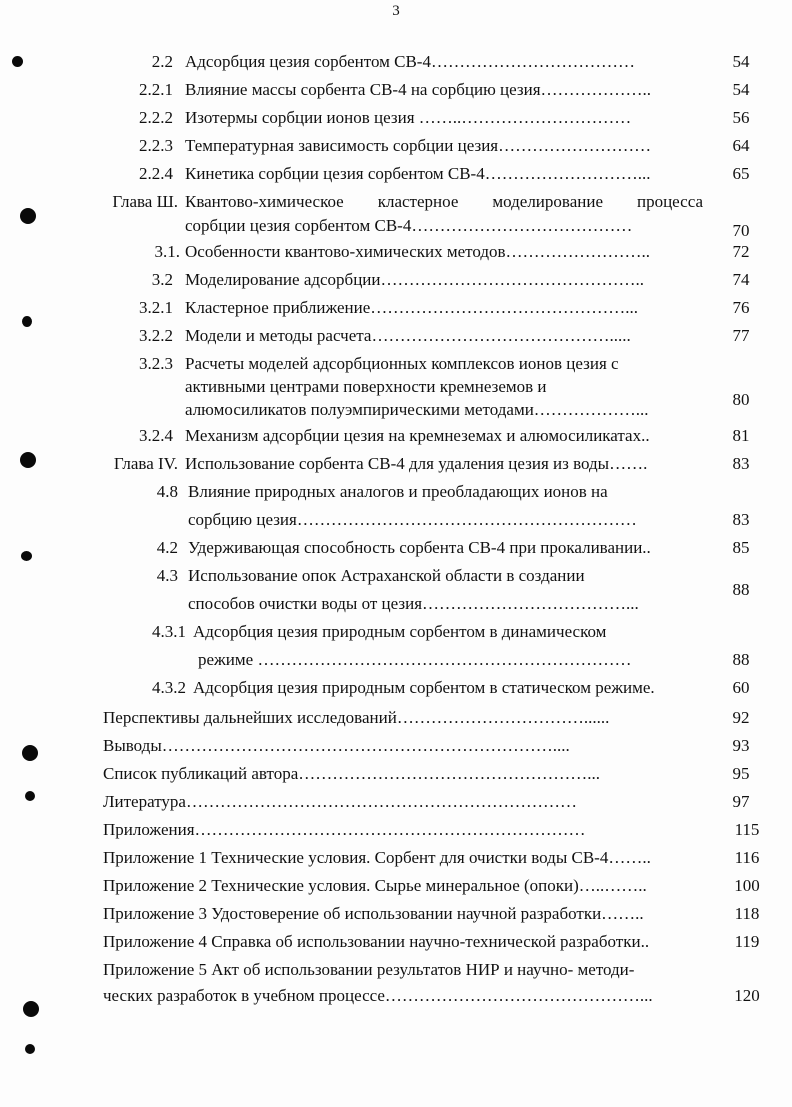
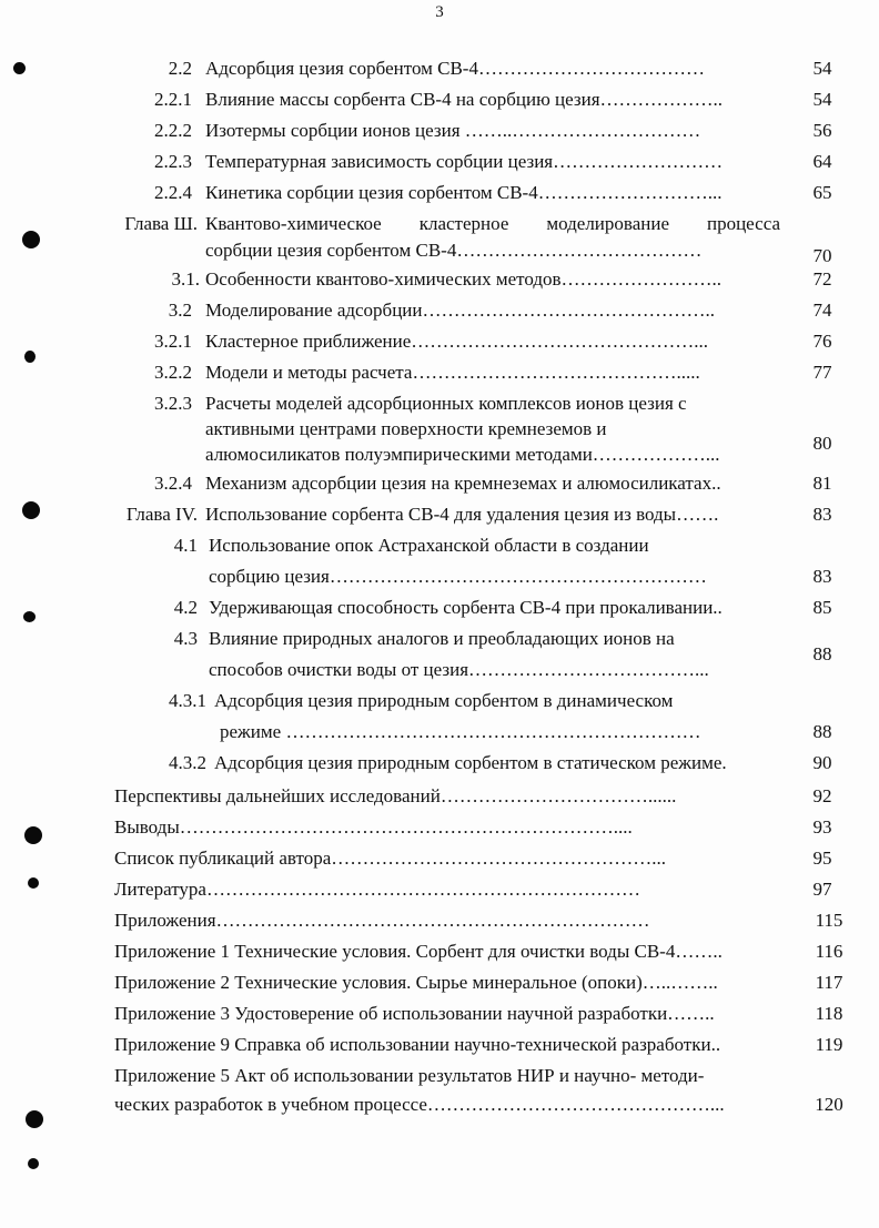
  3
  2.2
  Адсорбция цезия сорбентом СВ-4………………………………
  54
  2.2.1
  Влияние массы сорбента СВ-4 на сорбцию цезия………………..
  54
  2.2.2
  Изотермы сорбции ионов цезия ……..…………………………
  56
  2.2.3
  Температурная зависимость сорбции цезия………………………
  64
  2.2.4
  Кинетика сорбции цезия сорбентом СВ-4………………………...
  65
  Глава Ш.
  Квантово-химическое кластерное моделирование процесса
  сорбции цезия сорбентом СВ-4…………………………………
  70
  3.1.
  Особенности квантово-химических методов……………………..
  72
  3.2
  Моделирование адсорбции………………………………………..
  74
  3.2.1
  Кластерное приближение………………………………………...
  76
  3.2.2
  Модели и методы расчета…………………………………….....
  77
  3.2.3
  Расчеты моделей адсорбционных комплексов ионов цезия с
  активными центрами поверхности кремнеземов и
  алюмосиликатов полуэмпирическими методами………………...
  80
  3.2.4
  Механизм адсорбции цезия на кремнеземах и алюмосиликатах..
  81
  Глава IV.
  Использование сорбента СВ-4 для удаления цезия из воды…….
  83
- 4.8
+ 4.1
- Влияние природных аналогов и преобладающих ионов на
+ Использование опок Астраханской области в создании
  сорбцию цезия……………………………………………………
  83
  4.2
  Удерживающая способность сорбента СВ-4 при прокаливании..
  85
  4.3
- Использование опок Астраханской области в создании
+ Влияние природных аналогов и преобладающих ионов на
  способов очистки воды от цезия………………………………...
  88
  4.3.1
  Адсорбция цезия природным сорбентом в динамическом
  режиме …………………………………………………………
  88
  4.3.2
  Адсорбция цезия природным сорбентом в статическом режиме.
- 60
+ 90
  Перспективы дальнейших исследований……………………………......
  92
  Выводы……………………………………………………………....
  93
  Список публикаций автора……………………………………………...
  95
  Литература……………………………………………………………
  97
  Приложения……………………………………………………………
  115
  Приложение 1 Технические условия. Сорбент для очистки воды СВ-4……..
  116
  Приложение 2 Технические условия. Сырье минеральное (опоки)…..……..
- 100
+ 117
  Приложение 3 Удостоверение об использовании научной разработки……..
  118
- Приложение 4 Справка об использовании научно-технической разработки..
+ Приложение 9 Справка об использовании научно-технической разработки..
  119
  Приложение 5 Акт об использовании результатов НИР и научно- методи-
  ческих разработок в учебном процессе………………………………………...
  120
